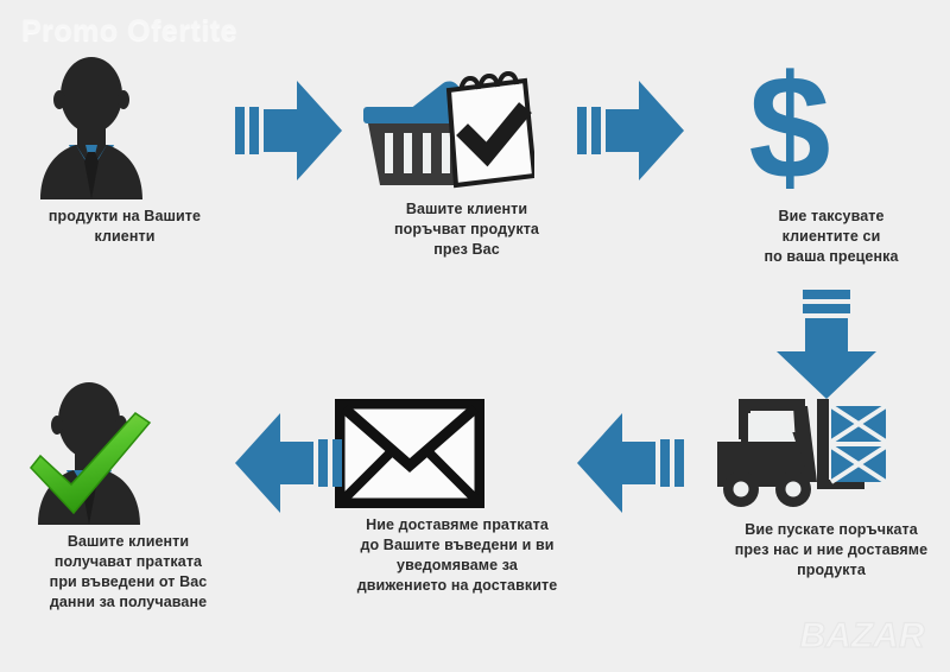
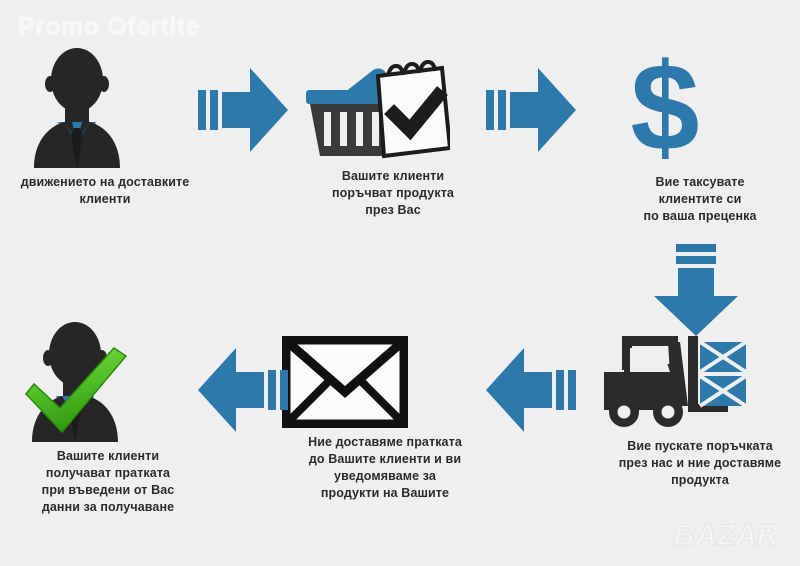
- продукти на Вашите
+ движението на доставките
  клиенти
  Вашите клиенти
  поръчват продукта
  през Вас
  $
  Вие таксувате
  клиентите си
  по ваша преценка
  Вие пускате поръчката
  през нас и ние доставяме
  продукта
  Ние доставяме пратката
- до Вашите въведени и ви
+ до Вашите клиенти и ви
  уведомяваме за
- движението на доставките
+ продукти на Вашите
  Вашите клиенти
  получават пратката
  при въведени от Вас
  данни за получаване
